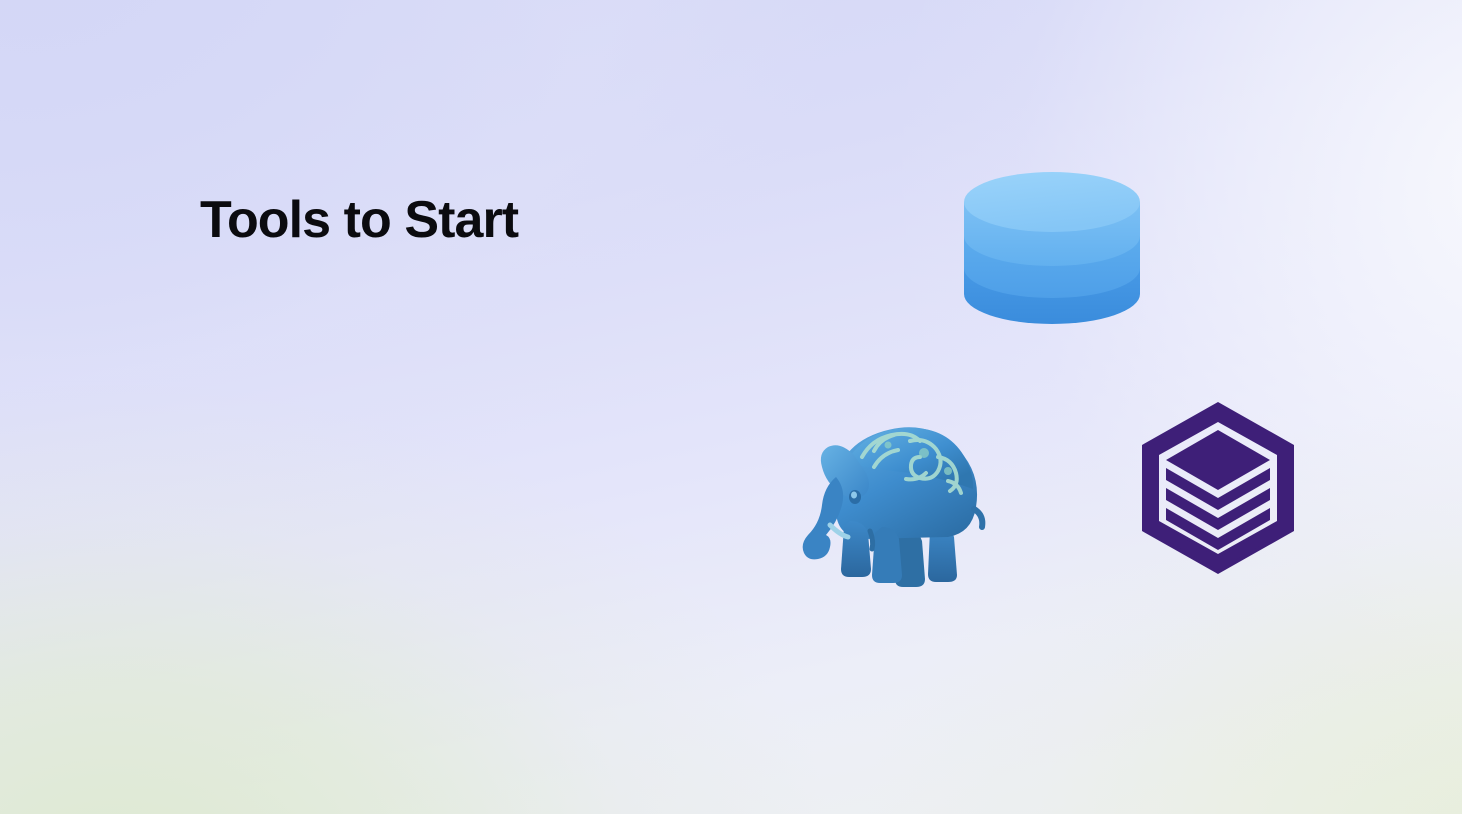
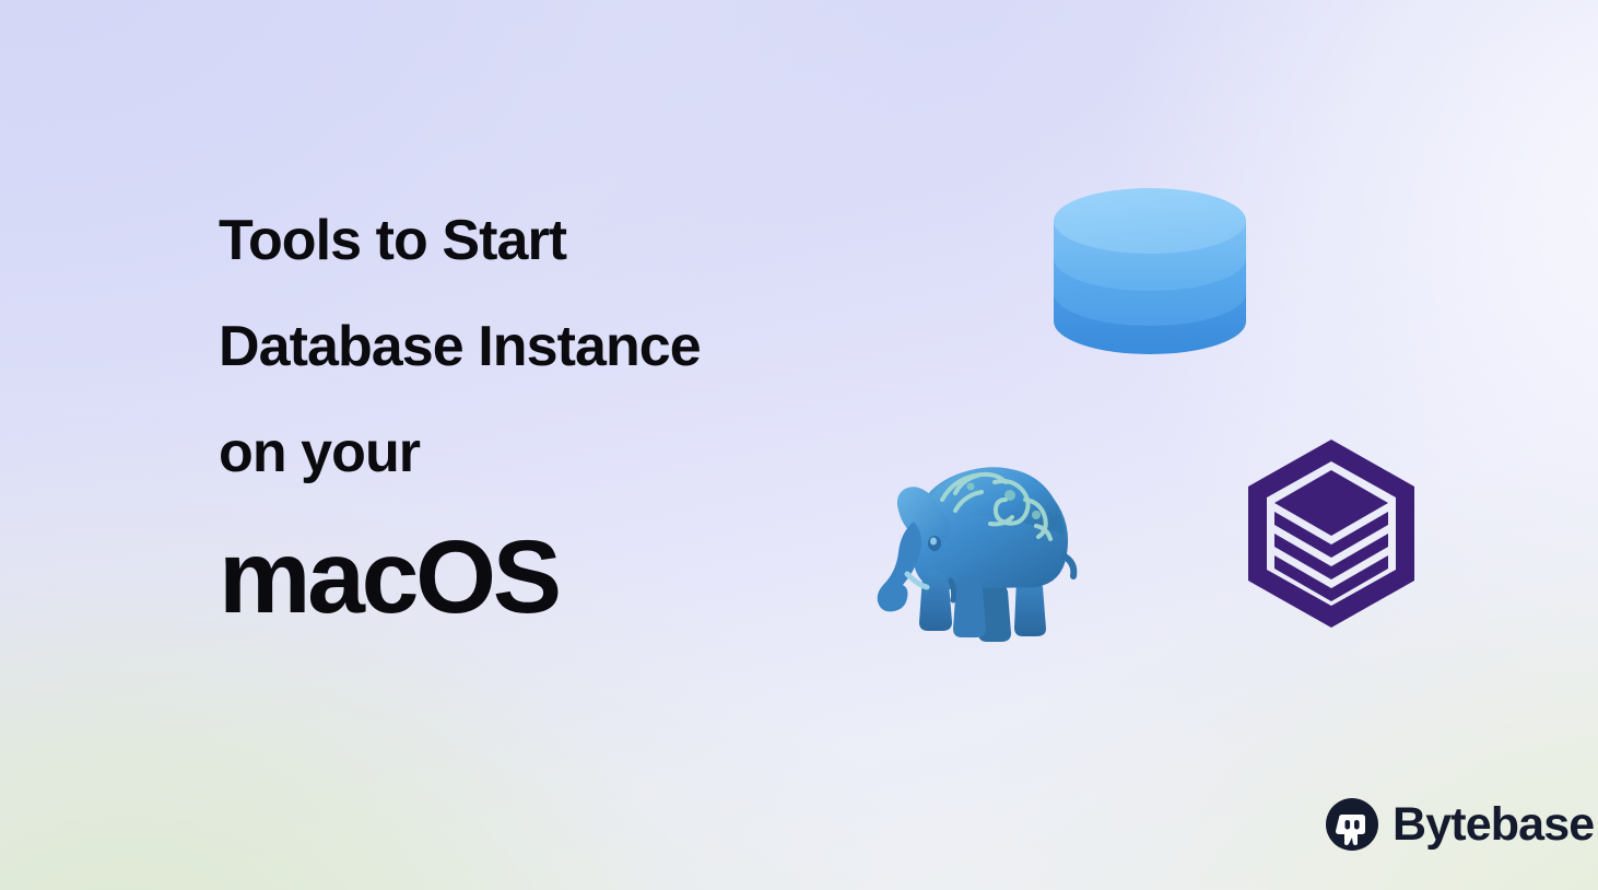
  Tools to Start
+ Database Instance
+ on your
+ macOS
+ Bytebase
